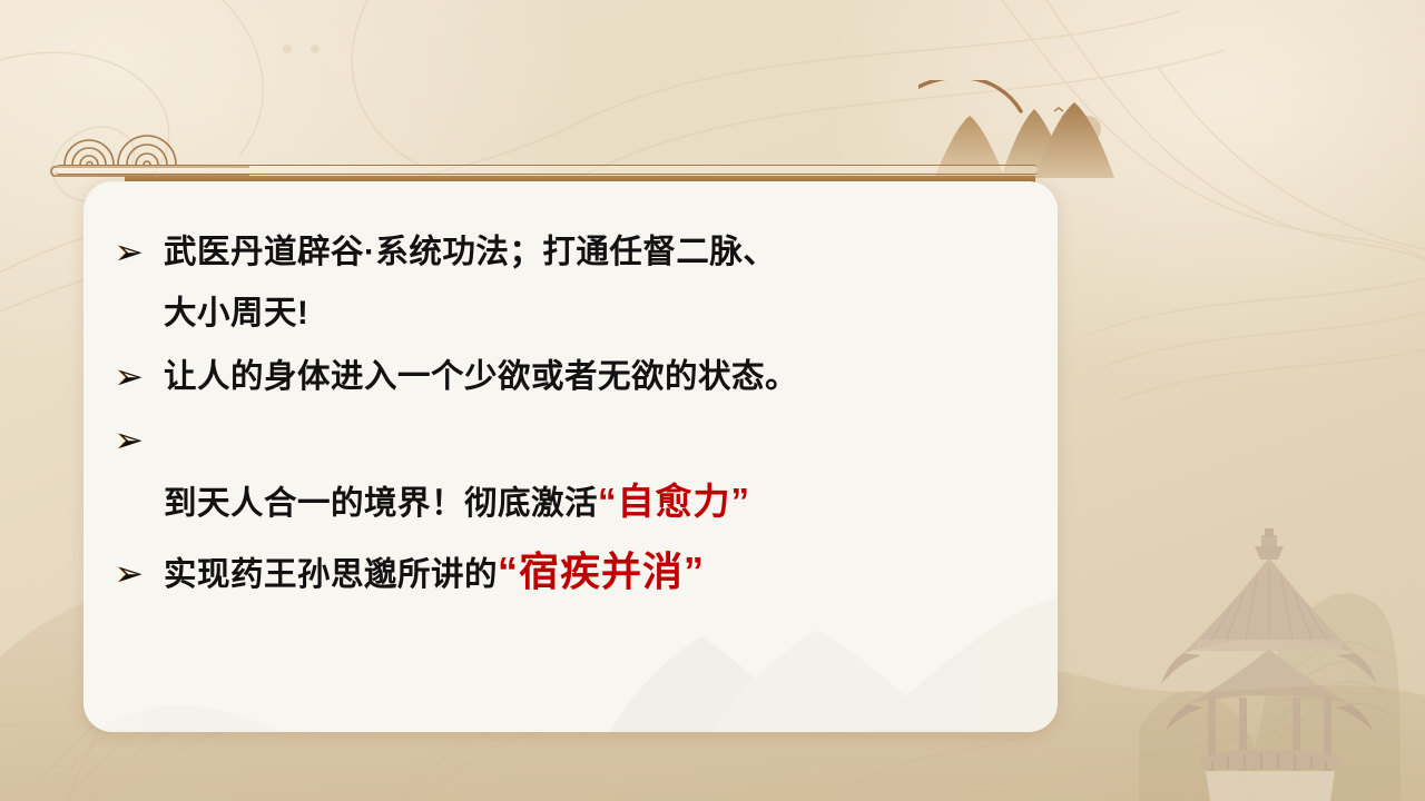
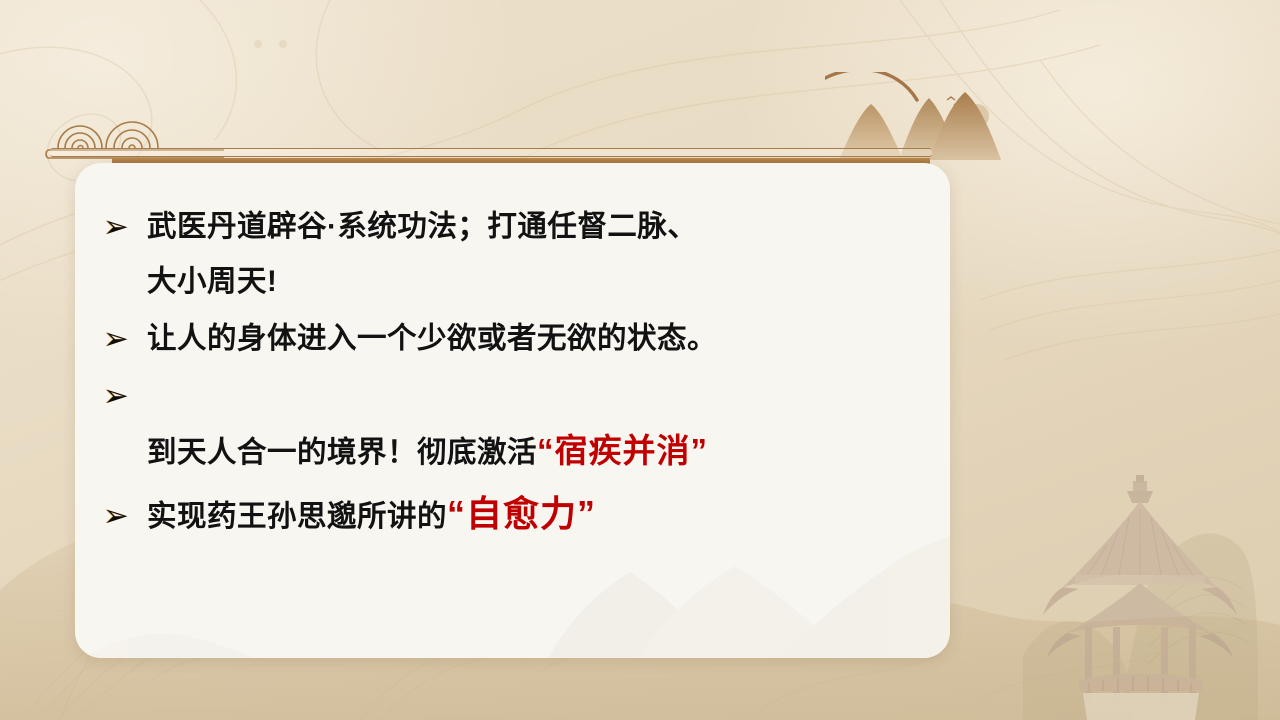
  ➢
  武医丹道辟谷·系统功法；打通任督二脉、
  大小周天!
  ➢
  让人的身体进入一个少欲或者无欲的状态。
  ➢
- 到天人合一的境界！彻底激活“自愈力”
+ 到天人合一的境界！彻底激活“宿疾并消”
  ➢
- 实现药王孙思邈所讲的“宿疾并消”
+ 实现药王孙思邈所讲的“自愈力”
